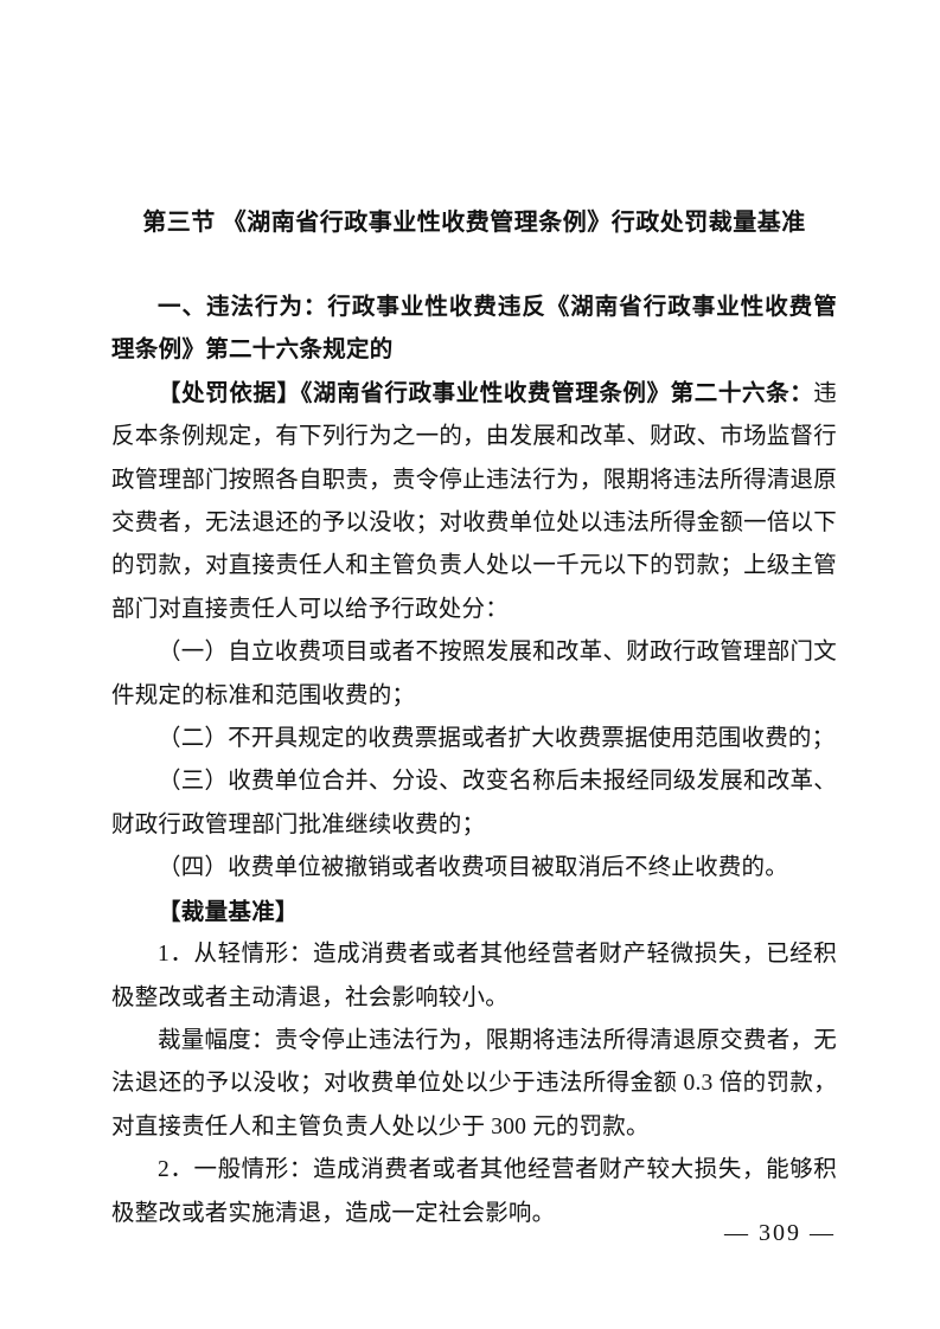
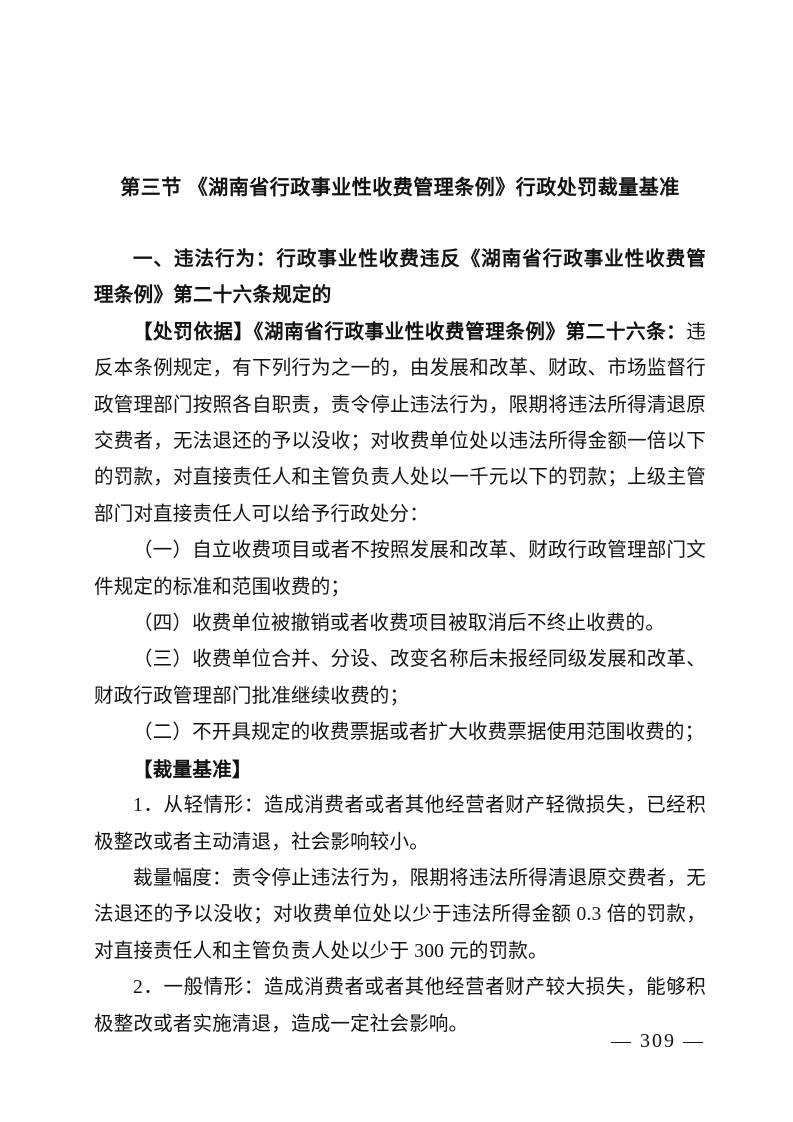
  第三节 《湖南省行政事业性收费管理条例》行政处罚裁量基准
  一、违法行为：行政事业性收费违反《湖南省行政事业性收费管理条例》第二十六条规定的
  【处罚依据】《湖南省行政事业性收费管理条例》第二十六条：违反本条例规定，有下列行为之一的，由发展和改革、财政、市场监督行政管理部门按照各自职责，责令停止违法行为，限期将违法所得清退原交费者，无法退还的予以没收；对收费单位处以违法所得金额一倍以下的罚款，对直接责任人和主管负责人处以一千元以下的罚款；上级主管部门对直接责任人可以给予行政处分：
  （一）自立收费项目或者不按照发展和改革、财政行政管理部门文件规定的标准和范围收费的；
- （二）不开具规定的收费票据或者扩大收费票据使用范围收费的；
+ （四）收费单位被撤销或者收费项目被取消后不终止收费的。
  （三）收费单位合并、分设、改变名称后未报经同级发展和改革、财政行政管理部门批准继续收费的；
- （四）收费单位被撤销或者收费项目被取消后不终止收费的。
+ （二）不开具规定的收费票据或者扩大收费票据使用范围收费的；
  【裁量基准】
  1．从轻情形：造成消费者或者其他经营者财产轻微损失，已经积极整改或者主动清退，社会影响较小。
  裁量幅度：责令停止违法行为，限期将违法所得清退原交费者，无法退还的予以没收；对收费单位处以少于违法所得金额 0.3 倍的罚款，对直接责任人和主管负责人处以少于 300 元的罚款。
  2．一般情形：造成消费者或者其他经营者财产较大损失，能够积极整改或者实施清退，造成一定社会影响。
  — 309 —
